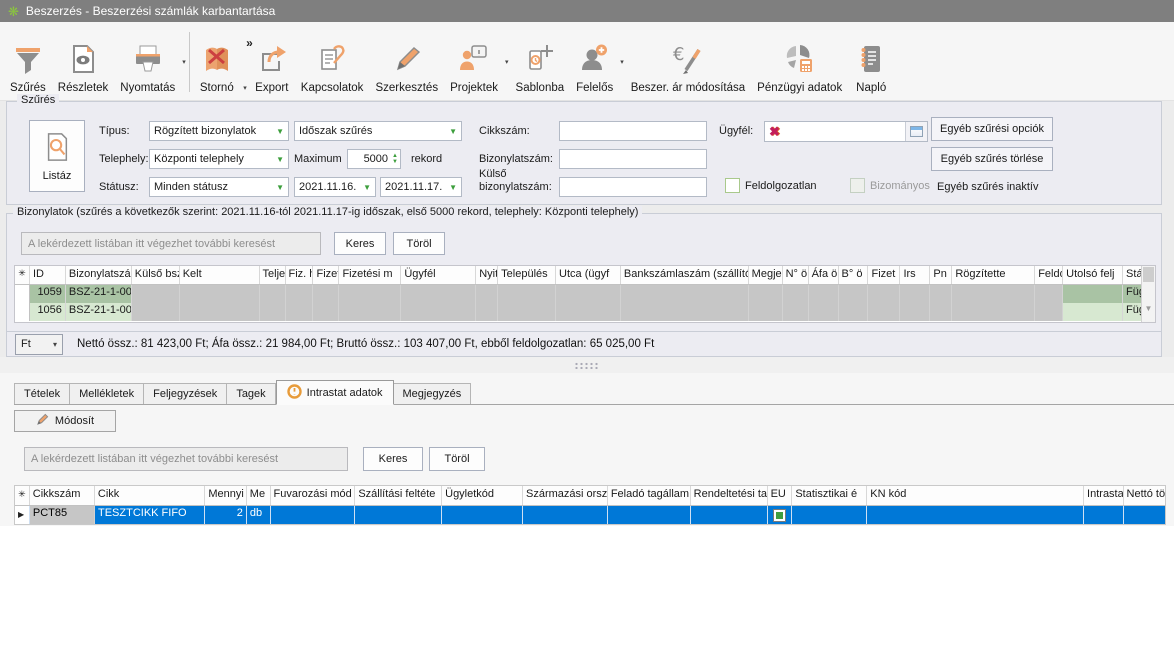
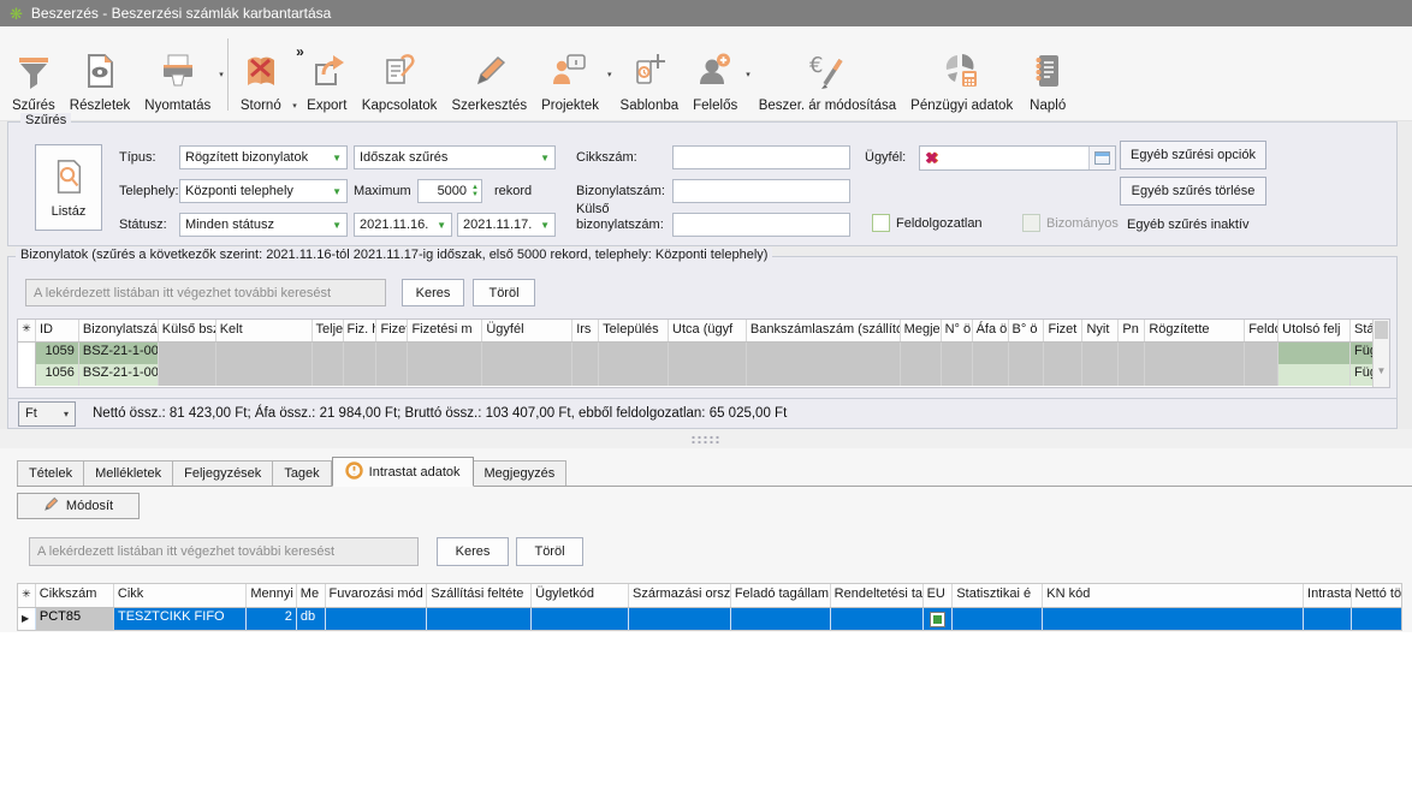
  ❋
  Beszerzés - Beszerzési számlák karbantartása
  Szűrés
  Részletek
  Nyomtatás
  »
  Stornó
  Export
  Kapcsolatok
  Szerkesztés
  Projektek
  Sablonba
  Felelős
  €
  Beszer. ár módosítása
  Pénzügyi adatok
  Napló
  Szűrés
  Listáz
  Típus:
  Rögzített bizonylatok
  ▼
  Telephely:
  Központi telephely
  ▼
  Státusz:
  Minden státusz
  ▼
  Időszak szűrés
  ▼
  Maximum
  5000
  rekord
  2021.11.16.
  ▼
  2021.11.17.
  ▼
  Cikkszám:
  Bizonylatszám:
  Külső
  bizonylatszám:
  Ügyfél:
  ✖
  Feldolgozatlan
  Bizományos
  Egyéb szűrési opciók
  Egyéb szűrés törlése
  Egyéb szűrés inaktív
  Bizonylatok (szűrés a következők szerint: 2021.11.16-tól 2021.11.17-ig időszak, első 5000 rekord, telephely: Központi telephely)
  A lekérdezett listában itt végezhet további keresést
  Keres
  Töröl
  ✳
  ID
  Bizonylatszá
  Külső bs
  Kelt
  Telje
  Fiz. h
  Fize
  Fizetési m
  Ügyfél
- Nyit
+ Irs
  Település
  Utca (ügyf
  Bankszámlaszám (szállít
  Megje
  N° ö
  Áfa ö
  B° ö
  Fizet
- Irs
+ Nyit
  Pn
  Rögzítette
  Feld
  Utolsó felj
  Stá
  1059
  BSZ-21-1-00
  1056
  BSZ-21-1-00
  ▼
  Ft
  ▾
  Nettó össz.: 81 423,00 Ft; Áfa össz.: 21 984,00 Ft; Bruttó össz.: 103 407,00 Ft, ebből feldolgozatlan: 65 025,00 Ft
  Tételek
  Mellékletek
  Feljegyzések
  Tagek
  Intrastat adatok
  Megjegyzés
  Módosít
  A lekérdezett listában itt végezhet további keresést
  Keres
  Töröl
  ✳
  Cikkszám
  Cikk
  Mennyi
  Me
  Fuvarozási mód
  Szállítási feltéte
  Ügyletkód
  Származási orsz
  Feladó tagállam
  Rendeltetési ta
  EU
  Statisztikai é
  KN kód
  Intrasta
  Nettó tö
  ▶
  PCT85
  TESZTCIKK FIFO
  2
  db
